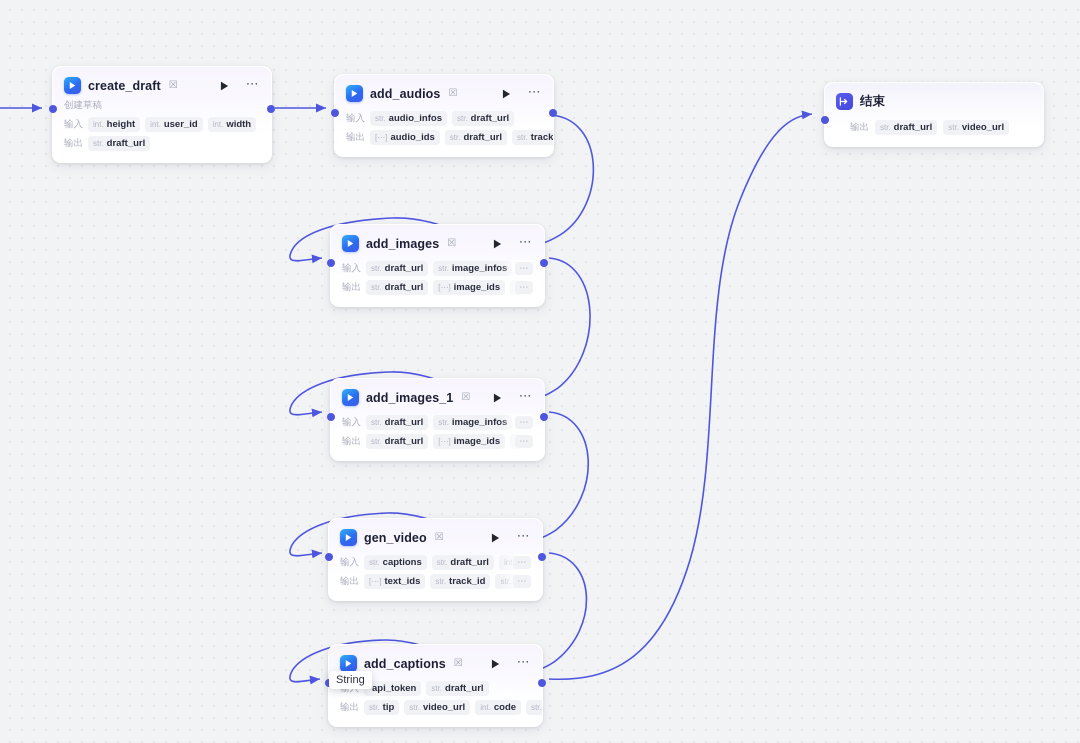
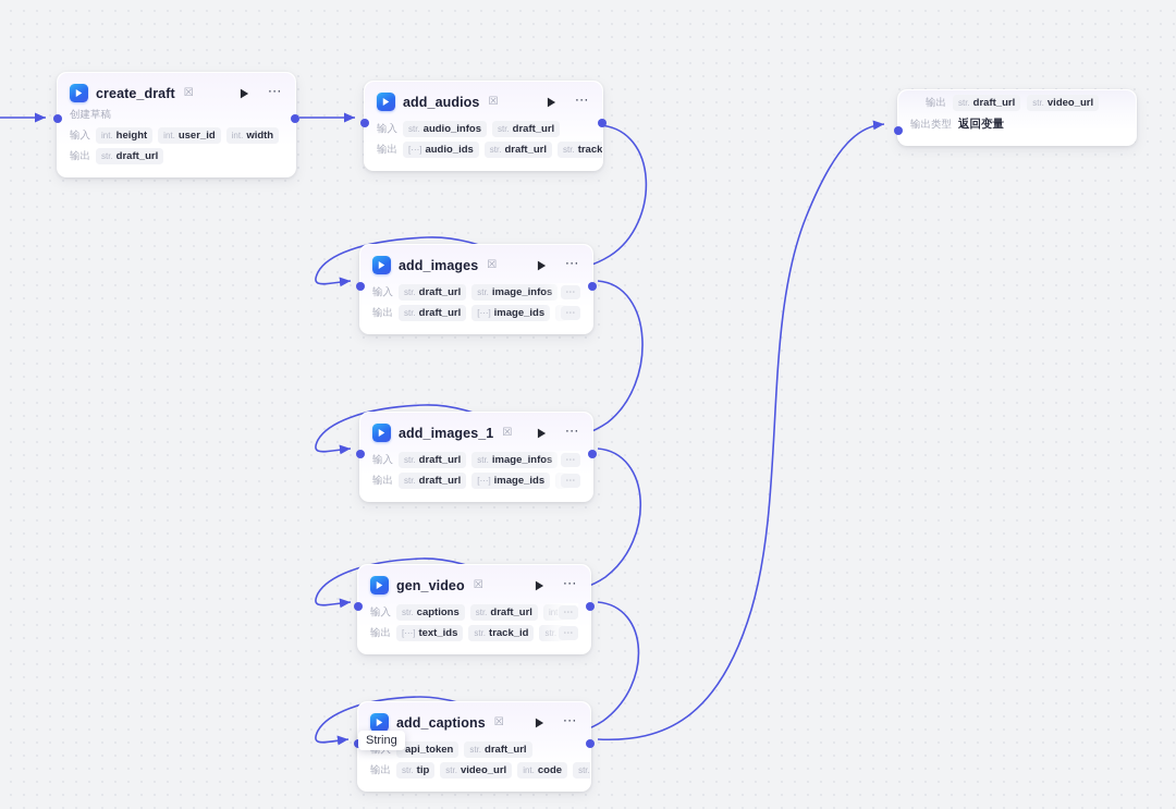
  create_draft
  ☒
  ⋯
  创建草稿
  输入
  int.
  height
  int.
  user_id
  int.
  width
  输出
  str.
  draft_url
  add_audios
  ☒
  ⋯
  输入
  str.
  audio_infos
  str.
  draft_url
  输出
  [⋯]
  audio_ids
  str.
  draft_url
  str.
  add_images
  ☒
  ⋯
  输入
  str.
  draft_url
  str.
  image_inf
  ⋯
  输出
  str.
  draft_url
  [⋯]
  image_ids
  ⋯
  add_images_1
  ☒
  ⋯
  输入
  str.
  draft_url
  str.
  image_inf
  ⋯
  输出
  str.
  draft_url
  [⋯]
  image_ids
  ⋯
  gen_video
  ☒
  ⋯
  输入
  str.
  captions
  str.
  draft_url
  ⋯
  输出
  [⋯]
  text_ids
  str.
  track_id
  ⋯
  add_captions
  ☒
  ⋯
  api_token
  str.
  draft_url
  输出
  str.
  tip
  str.
  video_url
  int.
  code
  str.
  String
- 结束
  输出
  str.
  draft_url
  str.
  video_url
+ 输出类型
+ 返回变量
